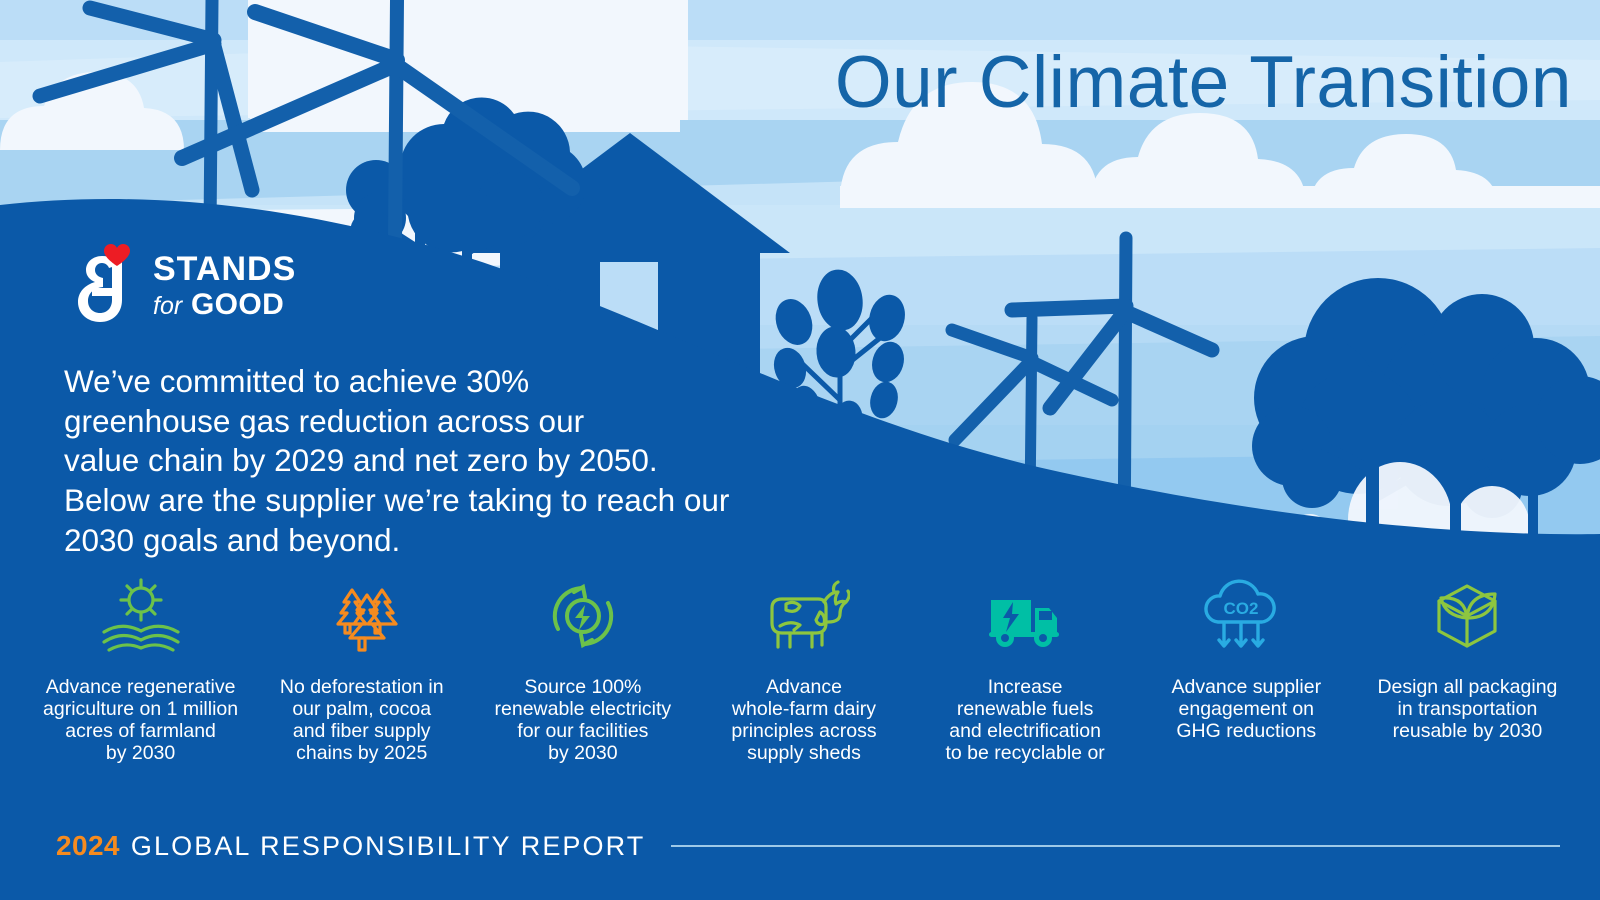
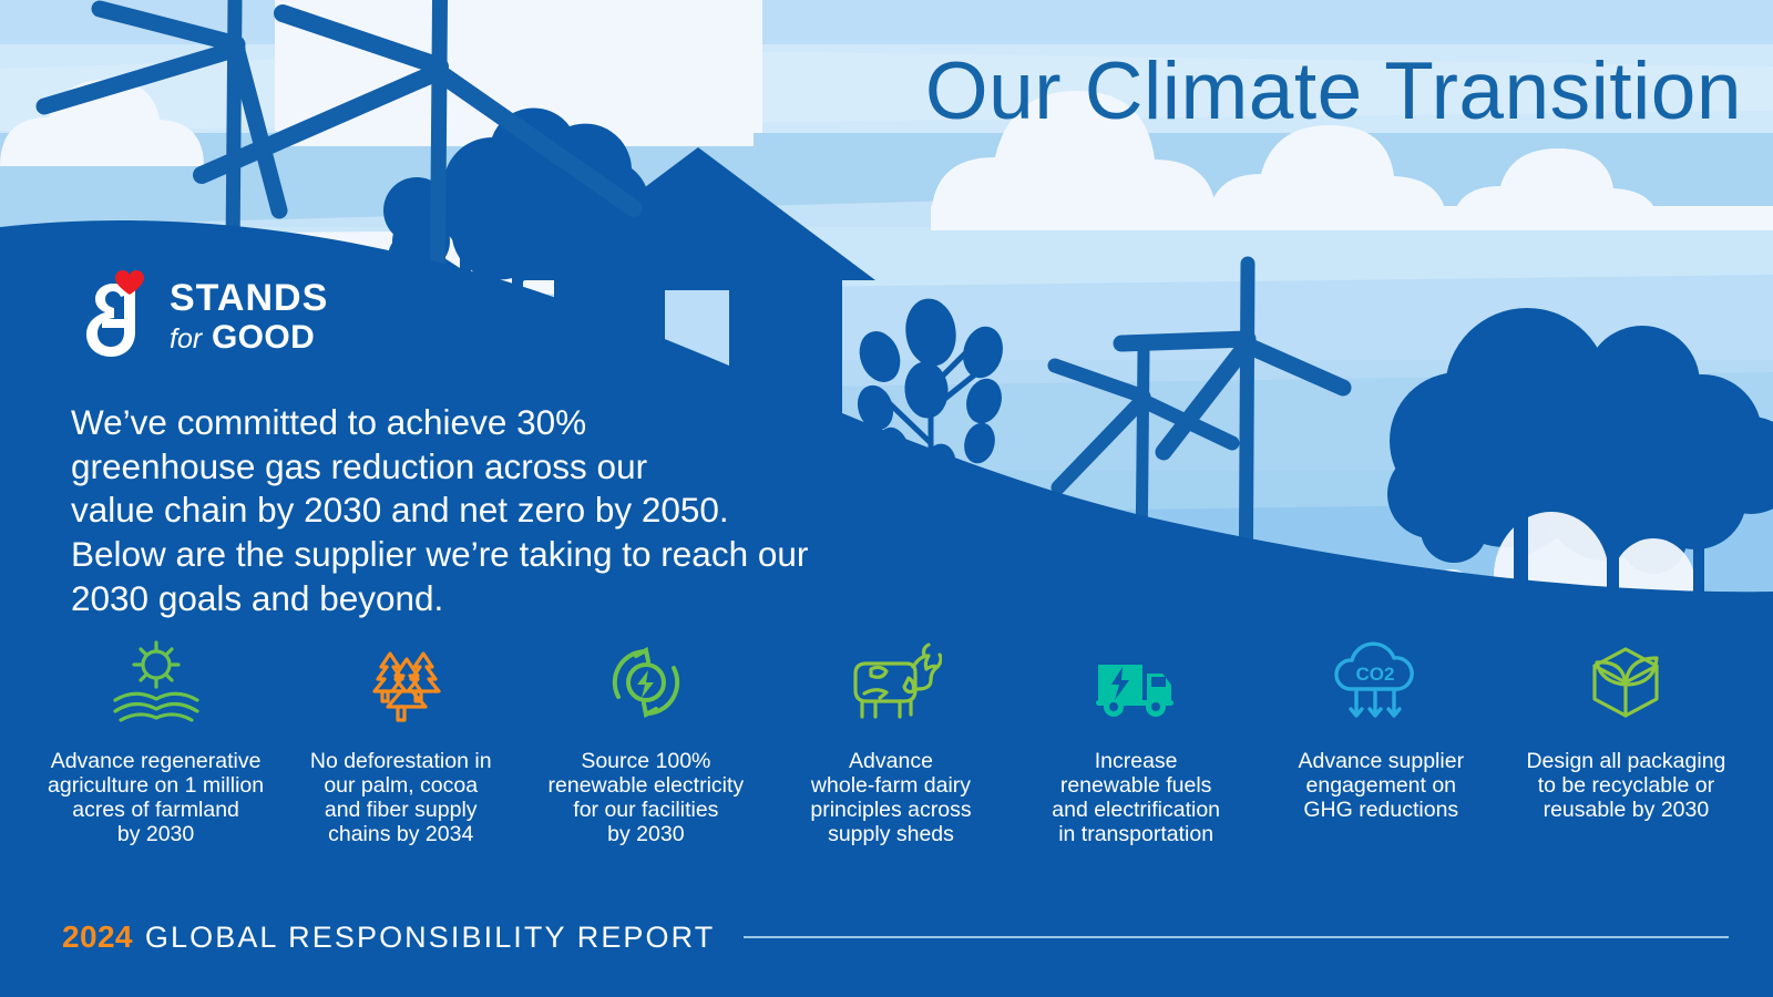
  Our Climate Transition
  STANDS
  for GOOD
  We’ve committed to achieve 30%
  greenhouse gas reduction across our
- value chain by 2029 and net zero by 2050.
+ value chain by 2030 and net zero by 2050.
  Below are the supplier we’re taking to reach our
  2030 goals and beyond.
  Advance regenerative
  agriculture on 1 million
  acres of farmland
  by 2030
  No deforestation in
  our palm, cocoa
  and fiber supply
- chains by 2025
+ chains by 2034
  Source 100%
  renewable electricity
  for our facilities
  by 2030
  Advance
  whole-farm dairy
  principles across
  supply sheds
  Increase
  renewable fuels
  and electrification
- to be recyclable or
+ in transportation
  CO2
  Advance supplier
  engagement on
  GHG reductions
  Design all packaging
- in transportation
+ to be recyclable or
  reusable by 2030
  2024
  GLOBAL RESPONSIBILITY REPORT
